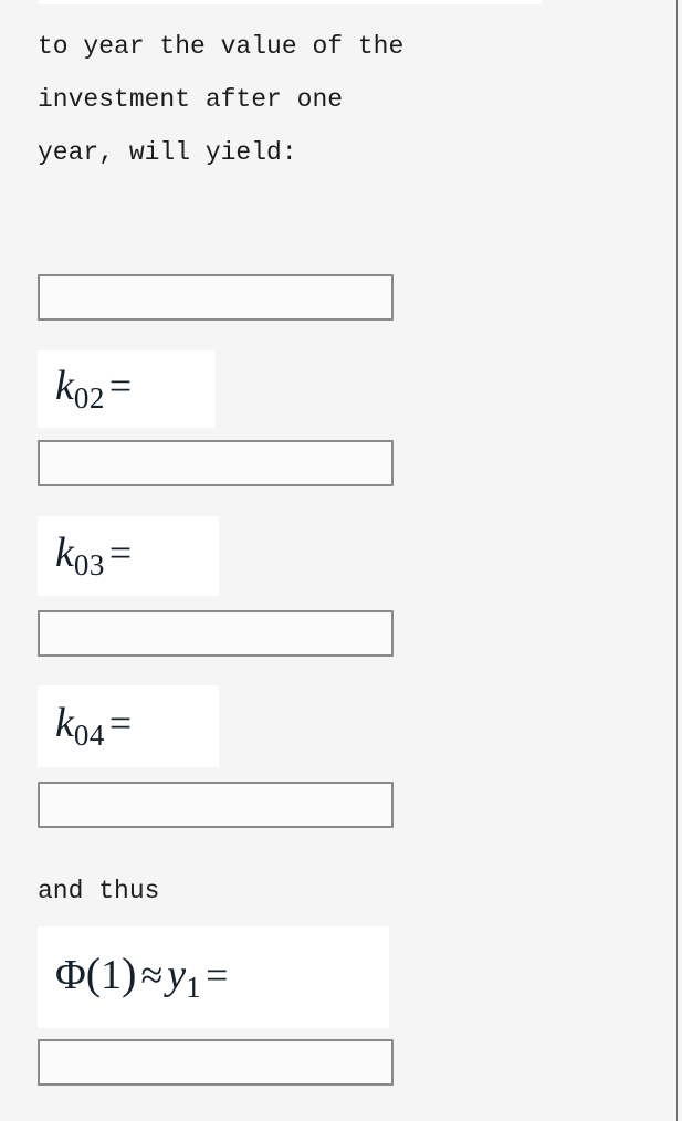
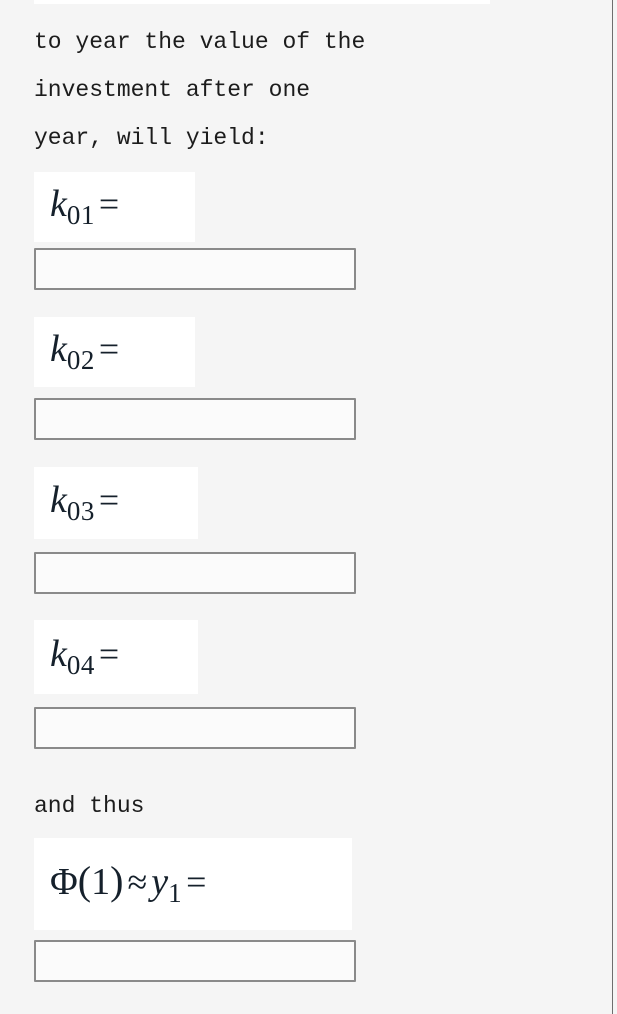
  to year the value of the
  investment after one
  year, will yield:
+ k01 =
  k02 =
  k03 =
  k04 =
  and thus
  Φ(1)≈y1 =
